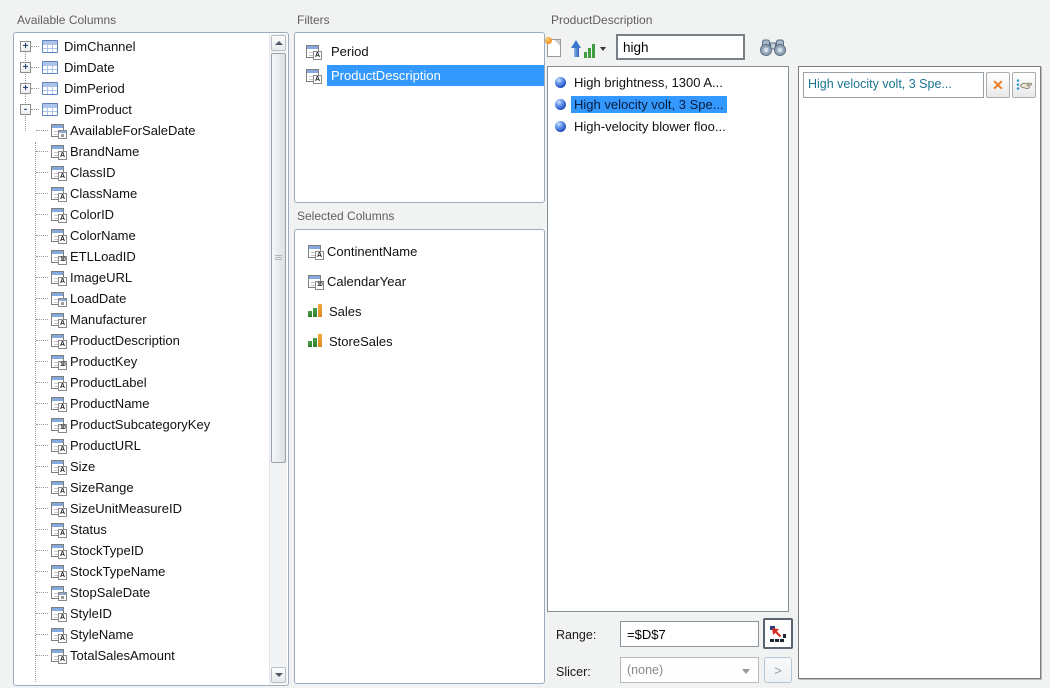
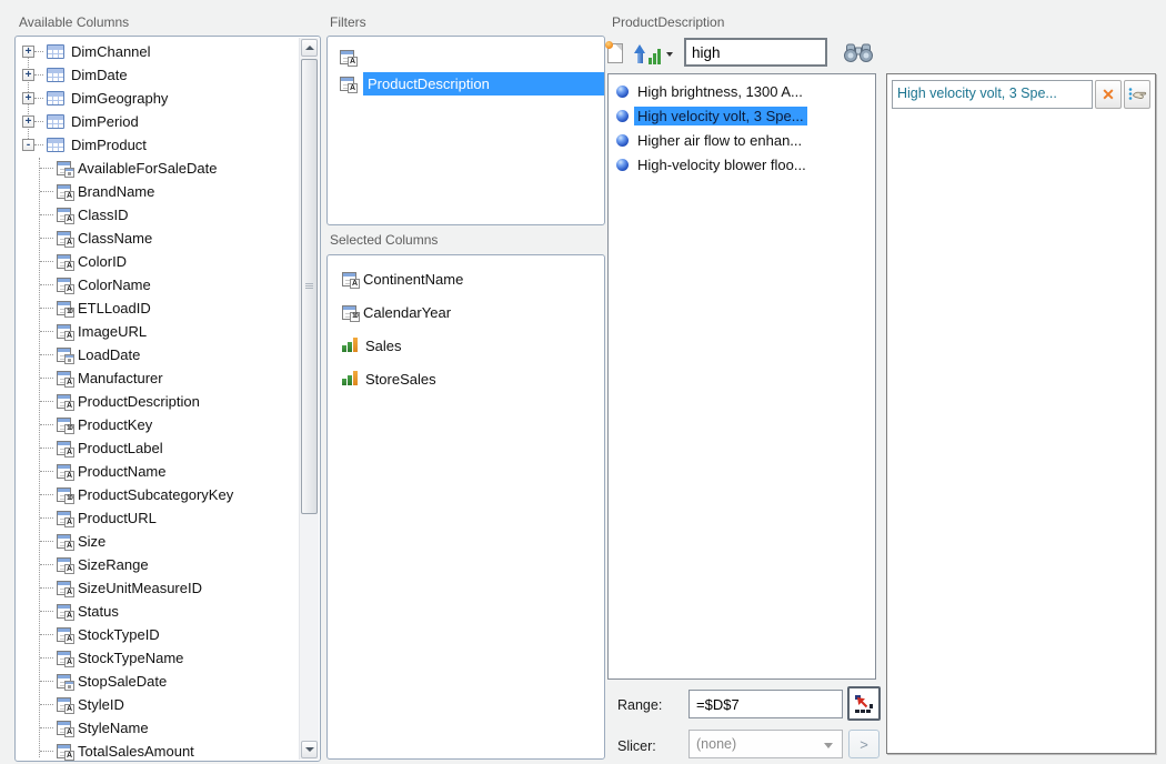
  Available Columns
  Filters
  Selected Columns
  ProductDescription
  DimChannel
  DimDate
+ DimGeography
  DimPeriod
  DimProduct
  AvailableForSaleDate
  BrandName
  ClassID
  ClassName
  ColorID
  ColorName
  ETLLoadID
  ImageURL
  LoadDate
  Manufacturer
  ProductDescription
  ProductKey
  ProductLabel
  ProductName
  ProductSubcategoryKey
  ProductURL
  Size
  SizeRange
  SizeUnitMeasureID
  Status
  StockTypeID
  StockTypeName
  StopSaleDate
  StyleID
  StyleName
  TotalSalesAmount
- Period
  ProductDescription
  ContinentName
  CalendarYear
  Sales
  StoreSales
  high
  High brightness, 1300 A...
  High velocity volt, 3 Spe...
+ Higher air flow to enhan...
  High-velocity blower floo...
  High velocity volt, 3 Spe...
  ✕
  Range:
  =$D$7
  Slicer:
  (none)
  >
